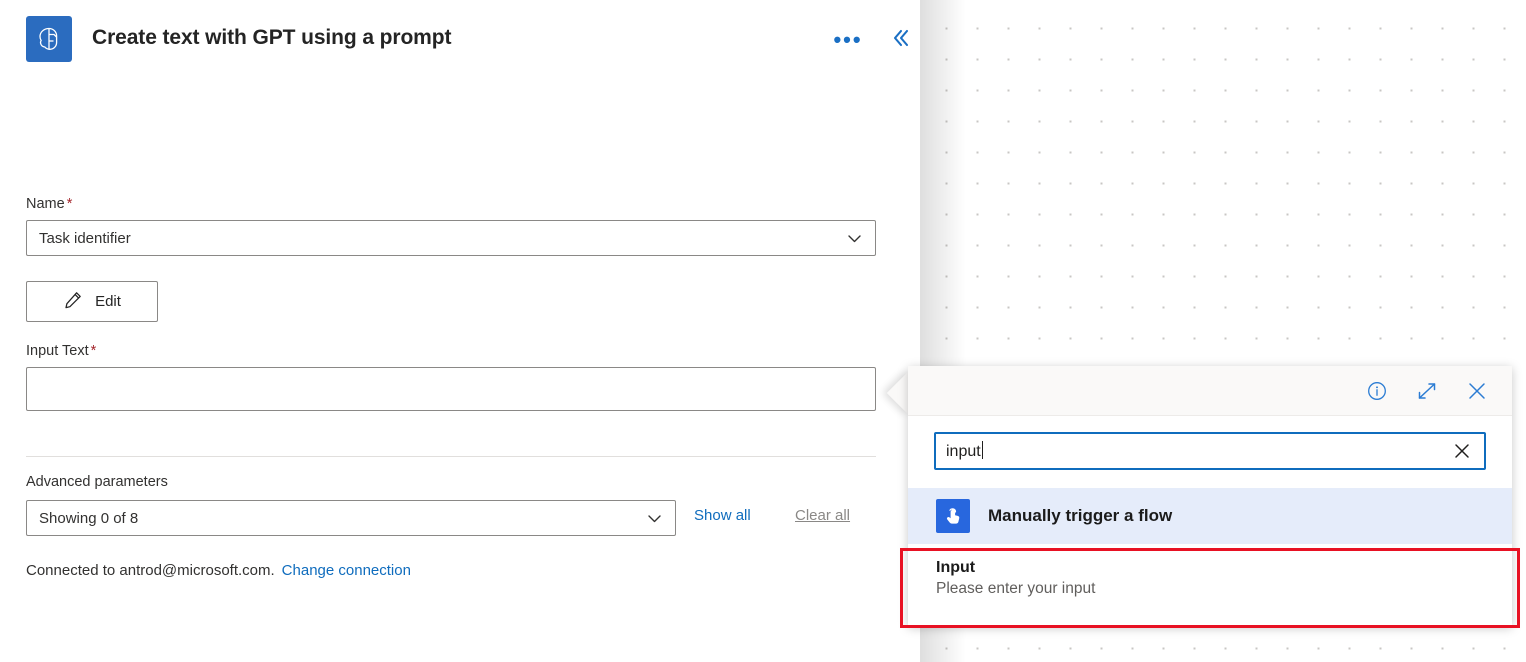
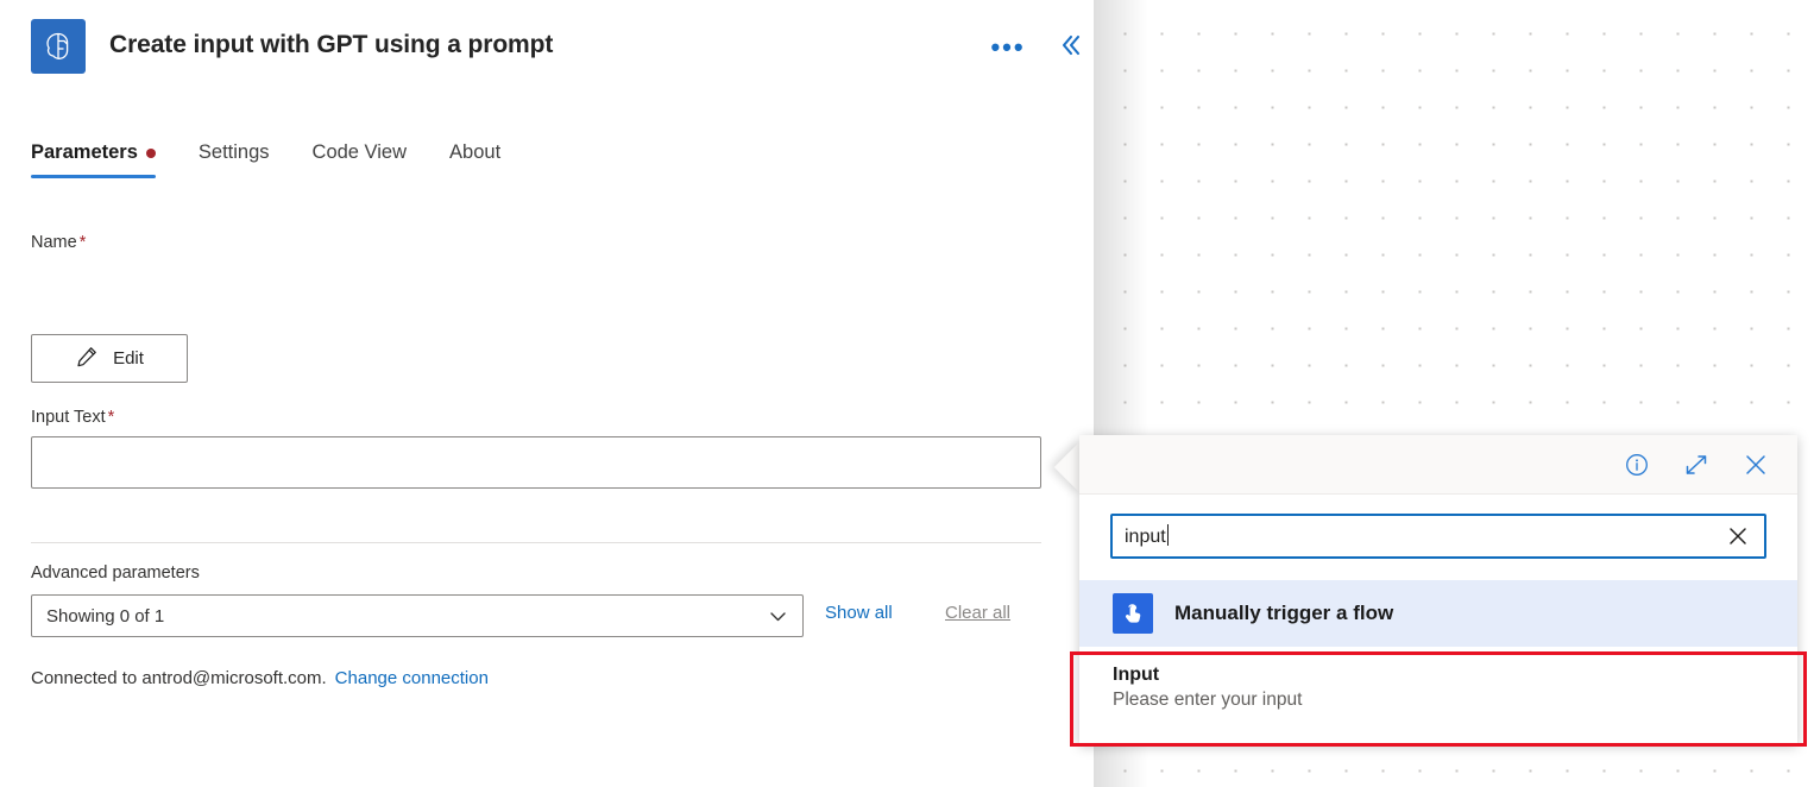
- Create text with GPT using a prompt
+ Create input with GPT using a prompt
  •••
+ Parameters
+ Settings
+ Code View
+ About
  Name *
- Task identifier
  Edit
  Input Text *
  Advanced parameters
- Showing 0 of 8
+ Showing 0 of 1
  Show all
  Clear all
  Connected to antrod@microsoft.com. Change connection
  input
  Manually trigger a flow
  Input
  Please enter your input
